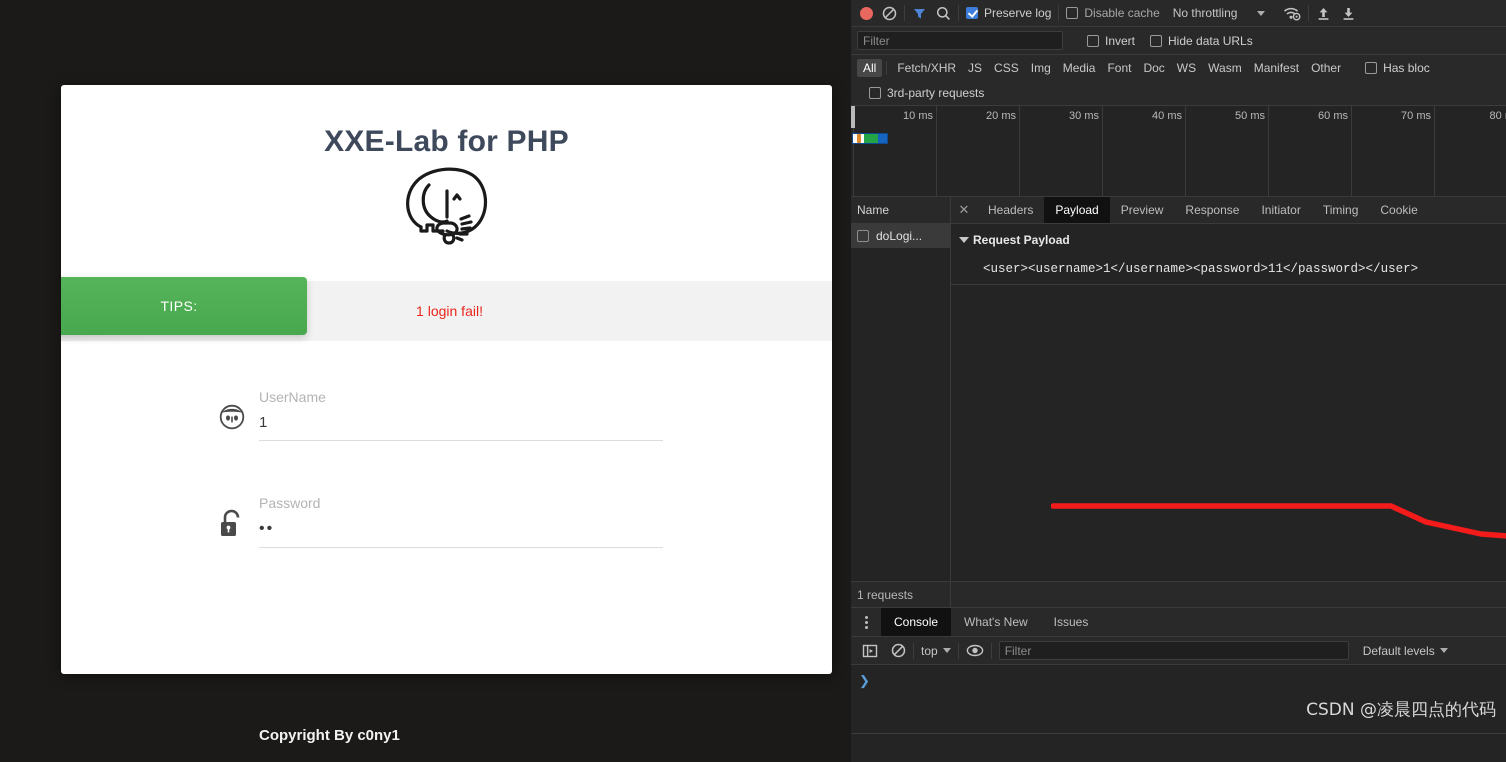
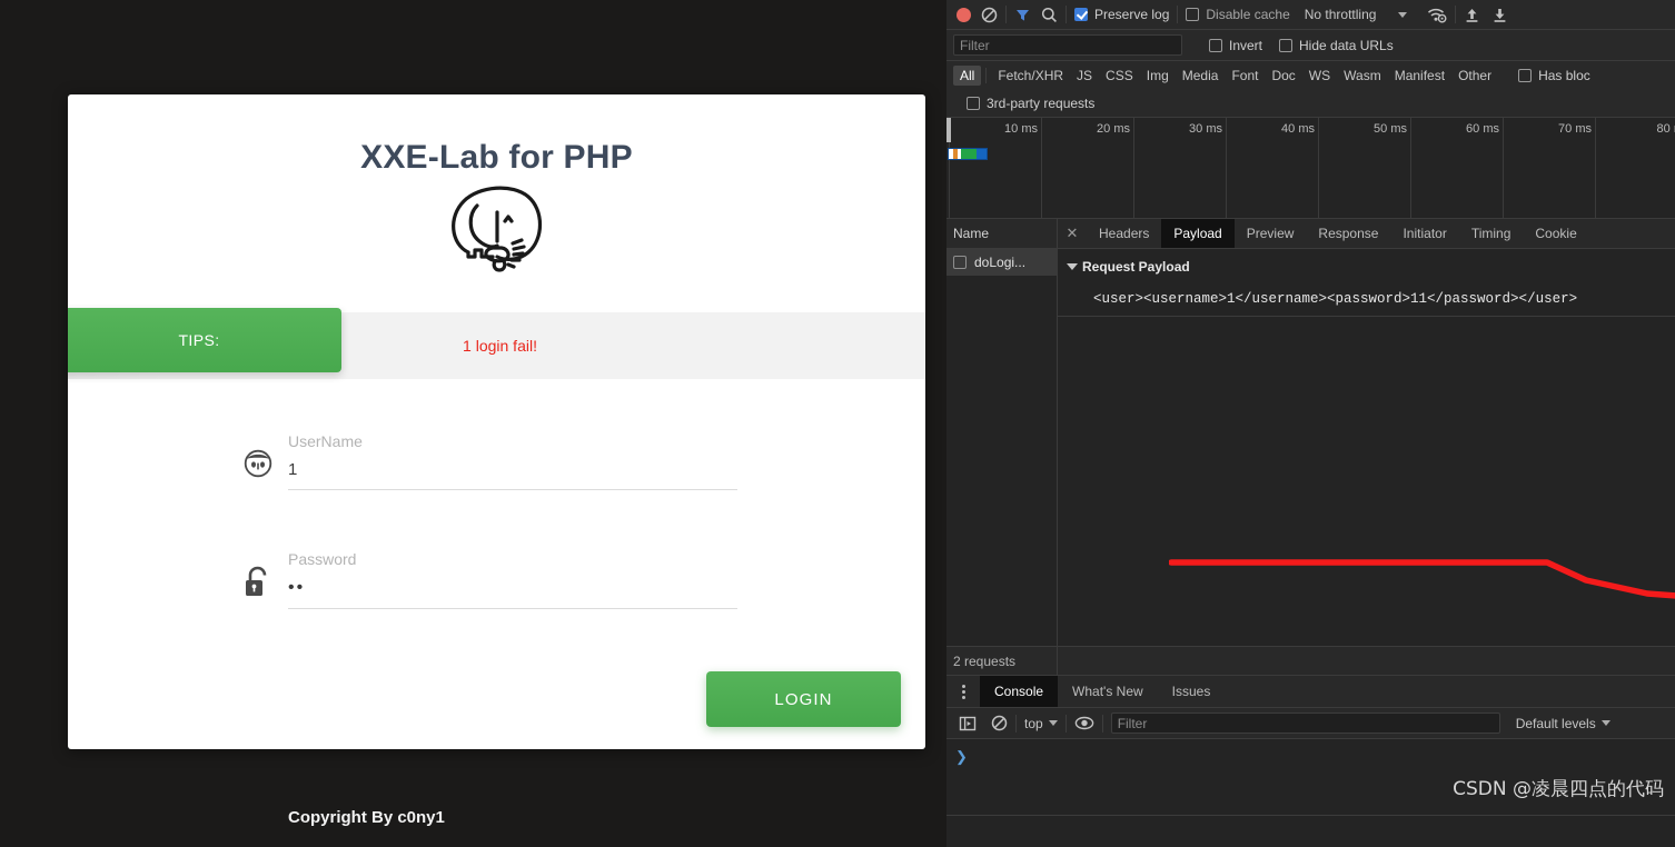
  XXE-Lab for PHP
  1 login fail!
  TIPS:
  UserName
  1
  Password
  ••
+ LOGIN
  Copyright By c0ny1
  Preserve log
  Disable cache
  No throttling
  Filter
  Invert
  Hide data URLs
  All
  Fetch/XHR
  JS
  CSS
  Img
  Media
  Font
  Doc
  WS
  Wasm
  Manifest
  Other
  Has bloc
  3rd-party requests
  10 ms
  20 ms
  30 ms
  40 ms
  50 ms
  60 ms
  70 ms
  Name
  doLogi...
  ✕
  Headers
  Payload
  Preview
  Response
  Initiator
  Timing
  Cookie
  Request Payload
  <user><username>1</username><password>11</password></user>
- 1 requests
+ 2 requests
  Console
  What's New
  Issues
  top
  Filter
  Default levels
  ❯
  CSDN @凌晨四点的代码
